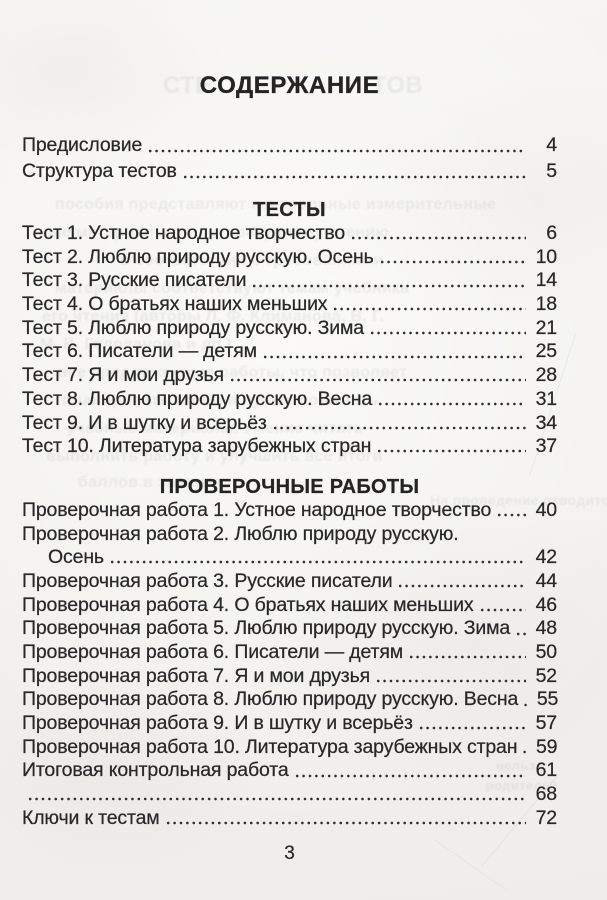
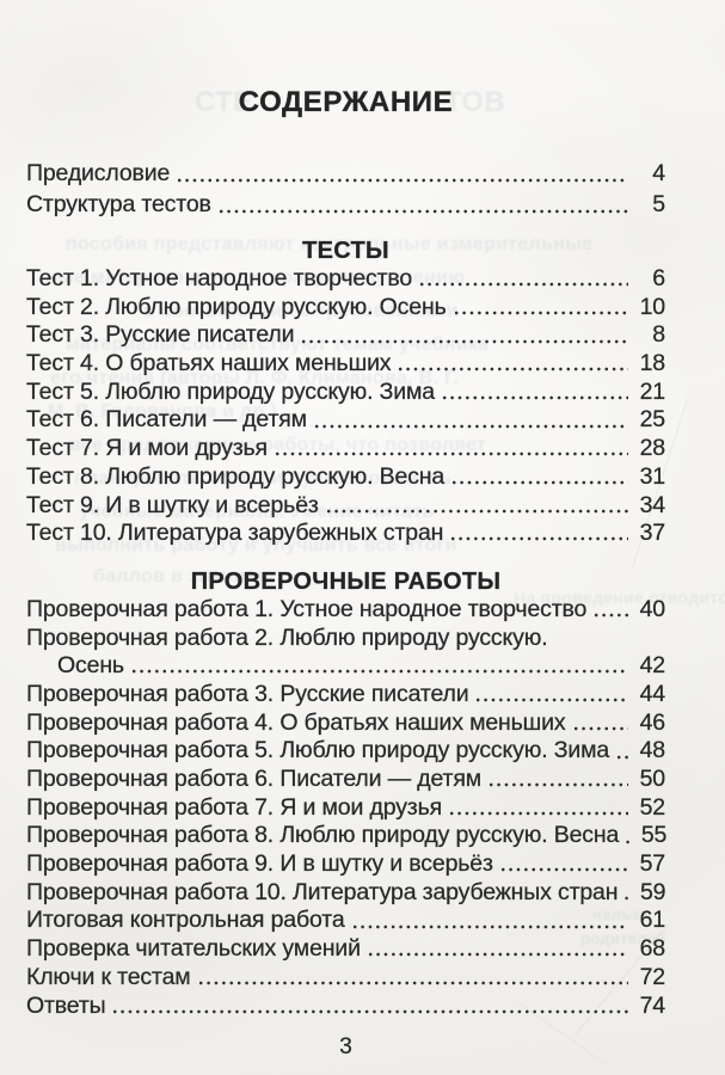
  СТЕ
  ТОВ
  пособия представляют контрольные измерительные
  ные материалы по литературному чт
  в соответствии с требованиям
  его чтения (авторы Л. Ф. Климанов
  М. В. Голованова и др.)
  планировать тесты и лучше понимать
  выполнить работу и улучшить все итог
  баллов в знаниях
  На провеие отводитс
  СОДЕРЖАНИЕ
  Предисловие
  4
  Структура тестов
  5
  ТЕСТЫ
  Тест 1. Устное народное творчество
  6
  Тест 2. Люблю природу русскую. Осень
  10
  Тест 3. Русские писатели
- 14
+ 8
  Тест 4. О братьях наших меньших
  18
  Тест 5. Люблю природу русскую. Зима
  21
  Тест 6. Писатели — детям
  25
  Тест 7. Я и мои друзья
  28
  Тест 8. Люблю природу русскую. Весна
  31
  Тест 9. И в шутку и всерьёз
  34
  Тест 10. Литература зарубежных стран
  37
  ПРОВЕРОЧНЫЕ РАБОТЫ
  Проверочная работа 1. Устное народное творчество
  40
  Проверочная работа 2. Люблю природу русскую.
  Осень
  42
  Проверочная работа 3. Русские писатели
  44
  Проверочная работа 4. О братьях наших меньших
  46
  Проверочная работа 5. Люблю природу русскую. Зима
  48
  Проверочная работа 6. Писатели — детям
  50
  Проверочная работа 7. Я и мои друзья
  52
  Проверочная работа 8. Люблю природу русскую. Весна
  55
  Проверочная работа 9. И в шутку и всерьёз
  57
  Проверочная работа 10. Литература зарубежных стран
  59
  Итоговая контрольная работа
  61
+ Проверка читательских умений
  68
  Ключи к тестам
  72
+ Ответы
+ 74
  3
